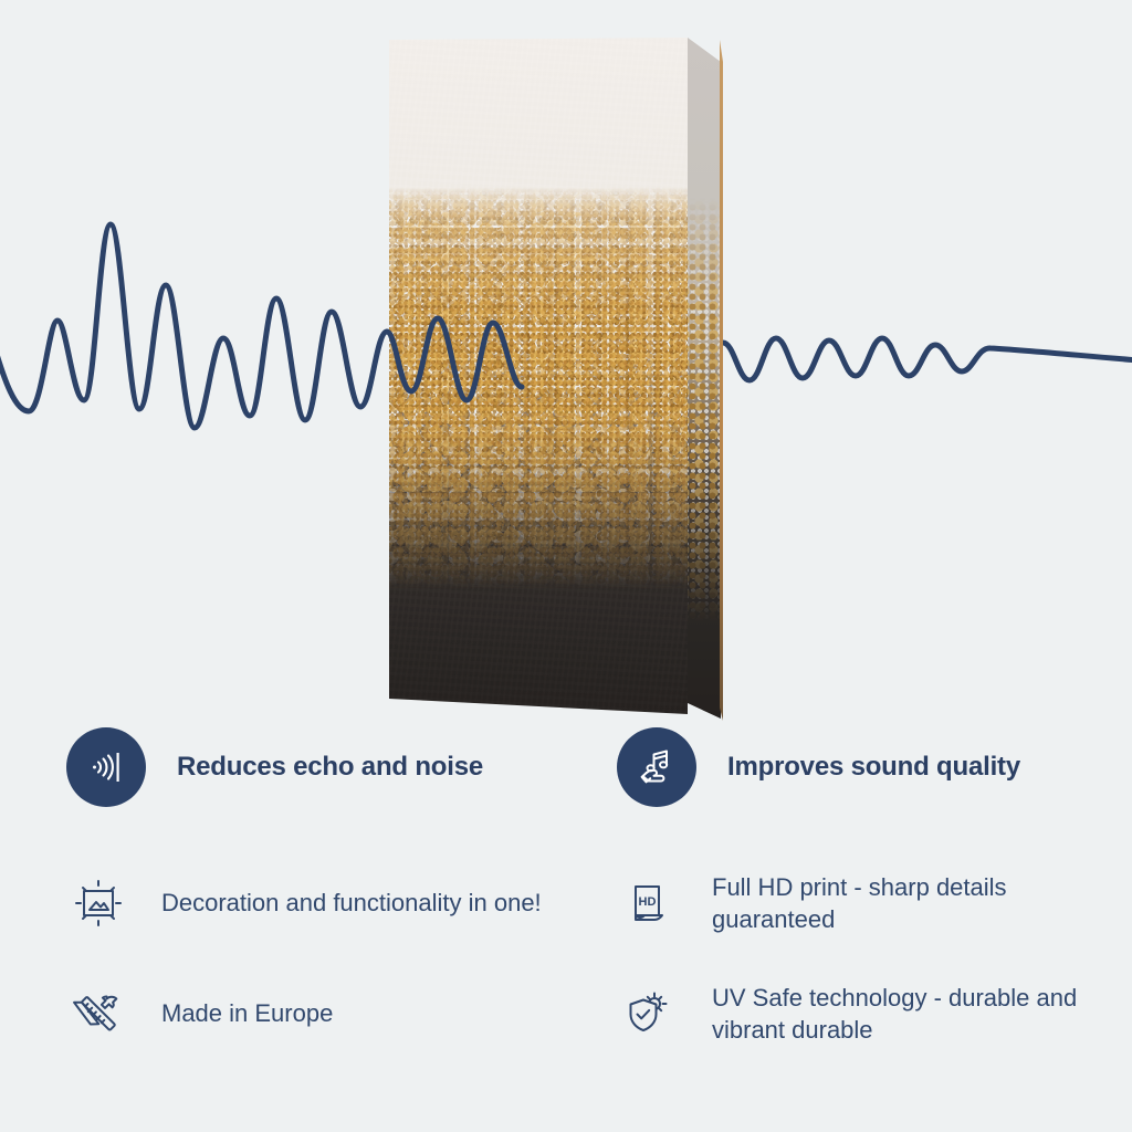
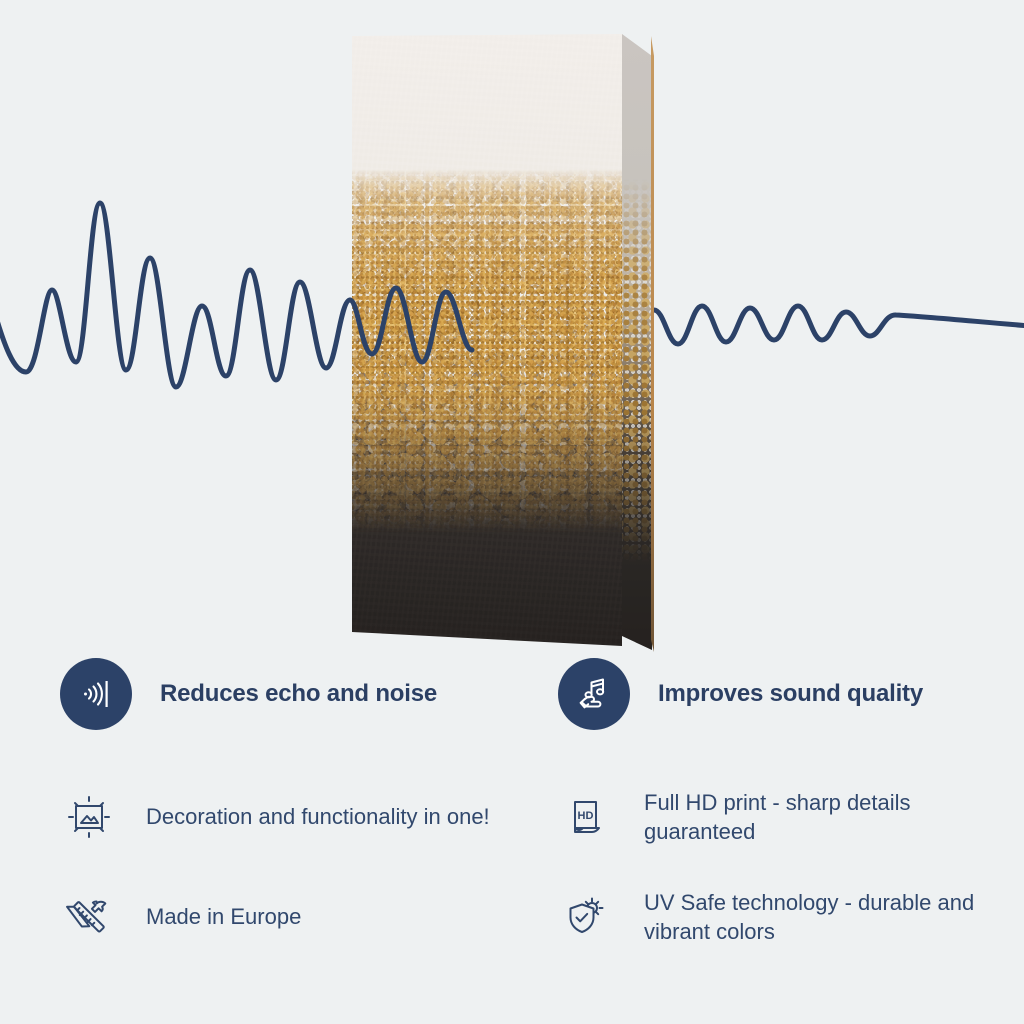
  Reduces echo and noise
  Improves sound quality
  Decoration and functionality in one!
  HD
  Full HD print - sharp details guaranteed
  Made in Europe
- UV Safe technology - durable and vibrant durable
+ UV Safe technology - durable and vibrant colors
